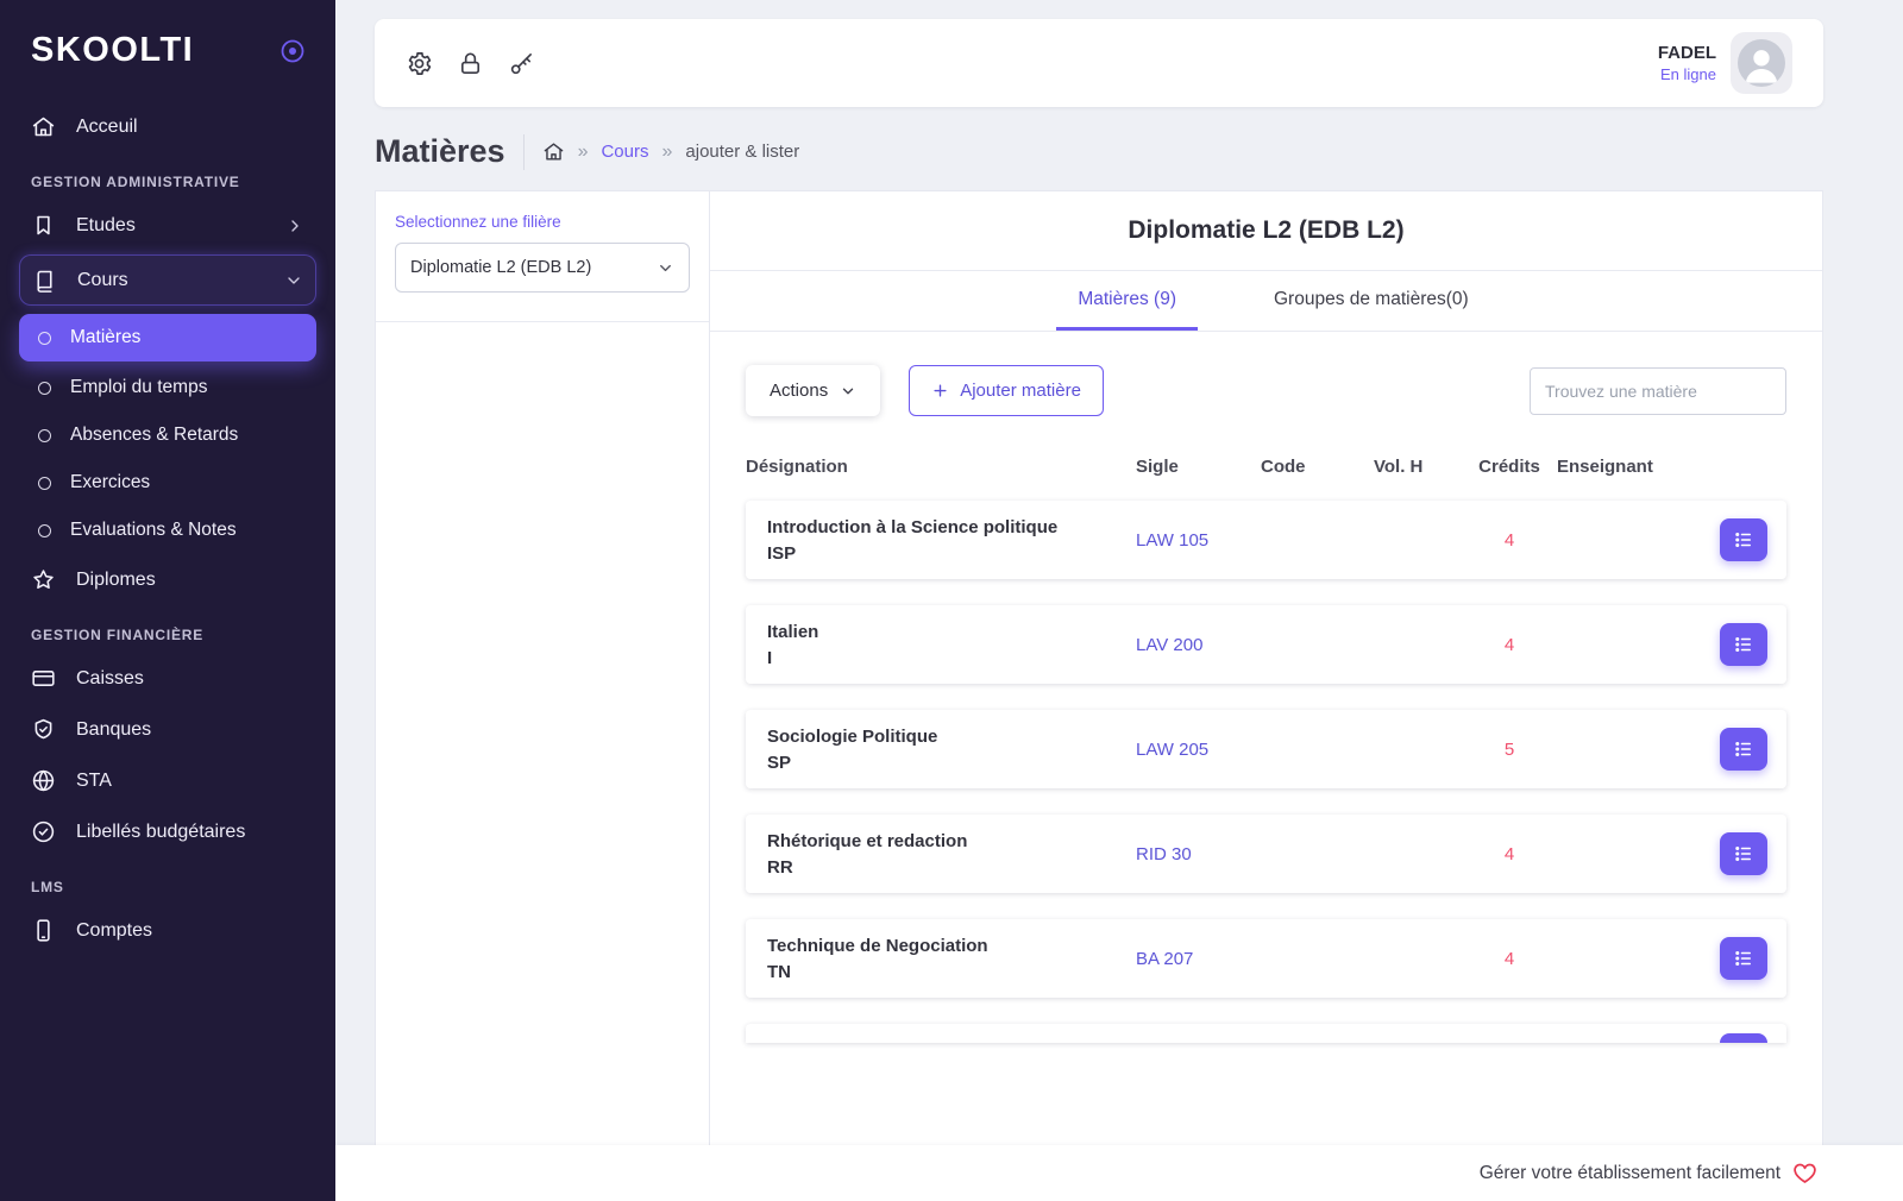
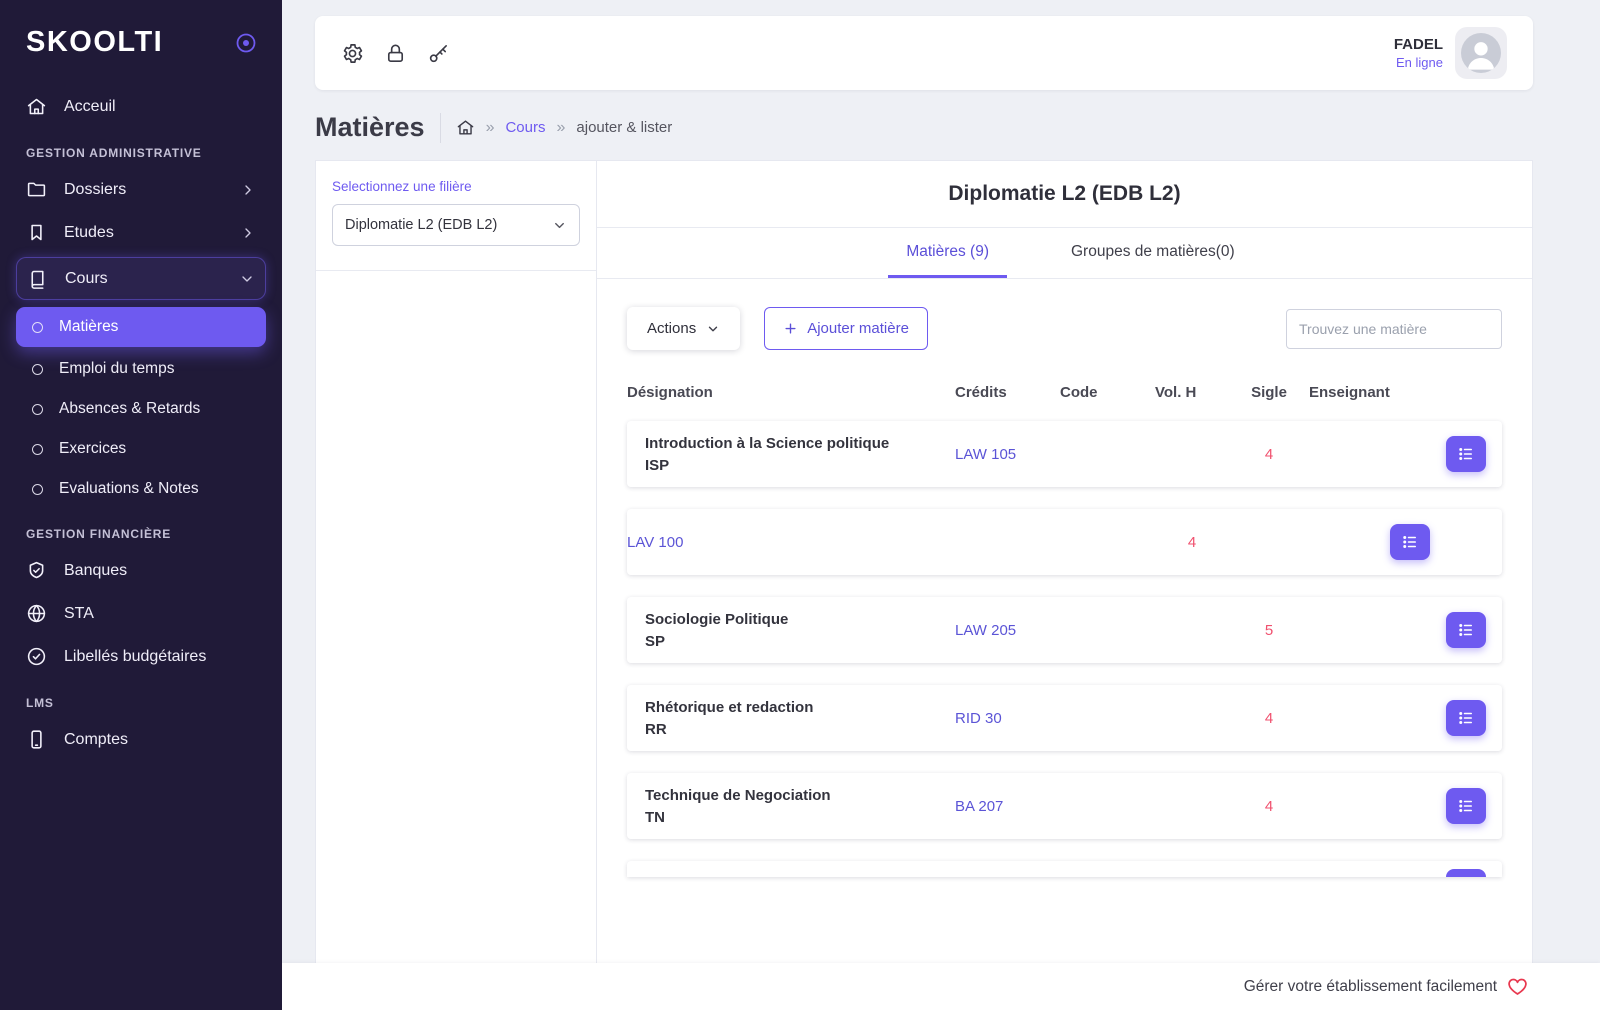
  SKOOLTI
  Acceuil
  GESTION ADMINISTRATIVE
+ Dossiers
  Etudes
  Cours
  Matières
  Emploi du temps
  Absences & Retards
  Exercices
  Evaluations & Notes
- Diplomes
  GESTION FINANCIÈRE
- Caisses
  Banques
  STA
  Libellés budgétaires
  LMS
  Comptes
  FADEL
  En ligne
  Matières
  »
  Cours
  »
  ajouter & lister
  Selectionnez une filière
  Diplomatie L2 (EDB L2)
  Diplomatie L2 (EDB L2)
  Matières (9)
  Groupes de matières(0)
  Actions
  Ajouter matière
  Trouvez une matière
  Désignation
- Sigle
+ Crédits
  Code
  Vol. H
- Crédits
+ Sigle
  Enseignant
  Introduction à la Science politique
  ISP
  LAW 105
  4
- Italien
- I
- LAV 200
+ LAV 100
  4
  Sociologie Politique
  SP
  LAW 205
  5
  Rhétorique et redaction
  RR
  RID 30
  4
  Technique de Negociation
  TN
  BA 207
  4
  Gérer votre établissement facilement
